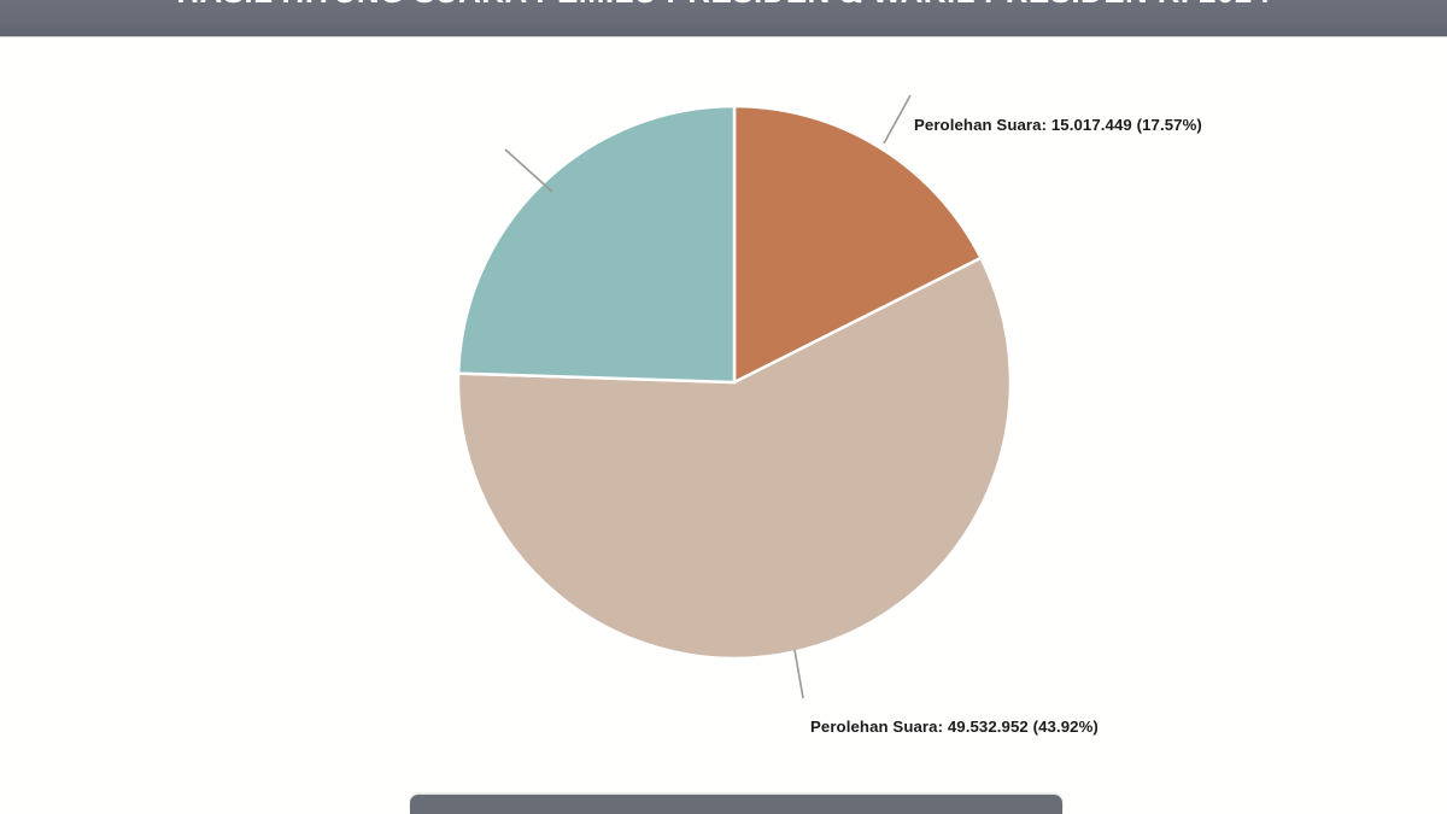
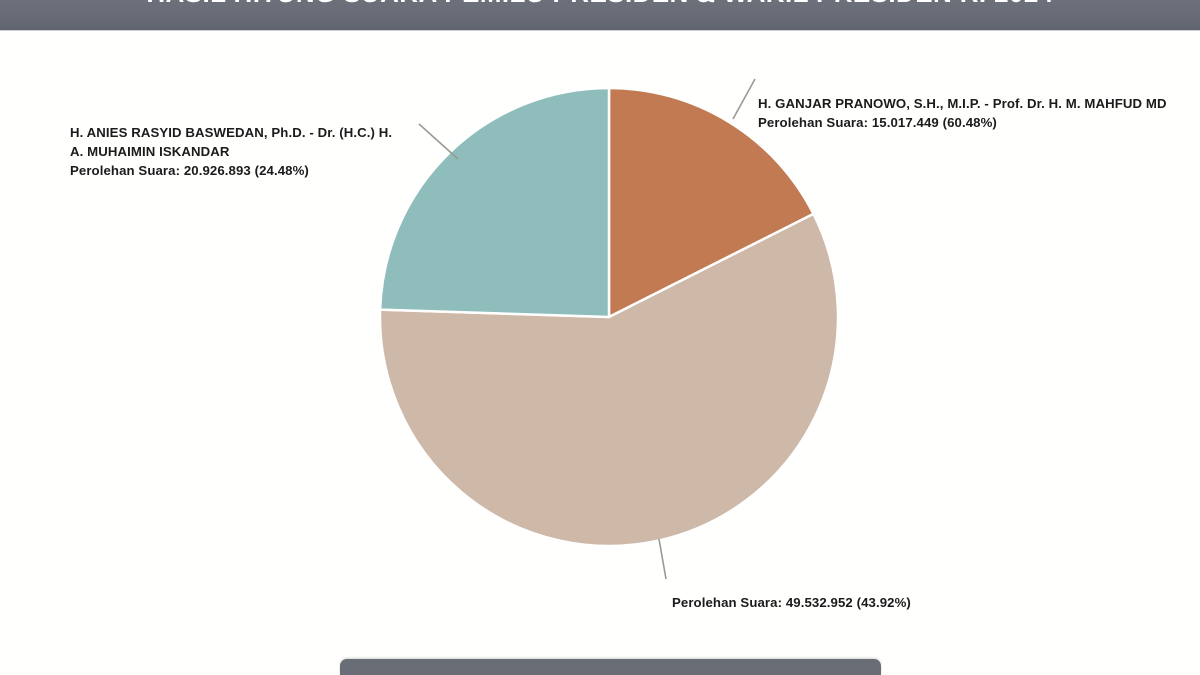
+ H. ANIES RASYID BASWEDAN, Ph.D. - Dr. (H.C.) H.
+ A. MUHAIMIN ISKANDAR
+ Perolehan Suara: 20.926.893 (24.48%)
+ H. GANJAR PRANOWO, S.H., M.I.P. - Prof. Dr. H. M. MAHFUD MD
- Perolehan Suara: 15.017.449 (17.57%)
+ Perolehan Suara: 15.017.449 (60.48%)
  Perolehan Suara: 49.532.952 (43.92%)
